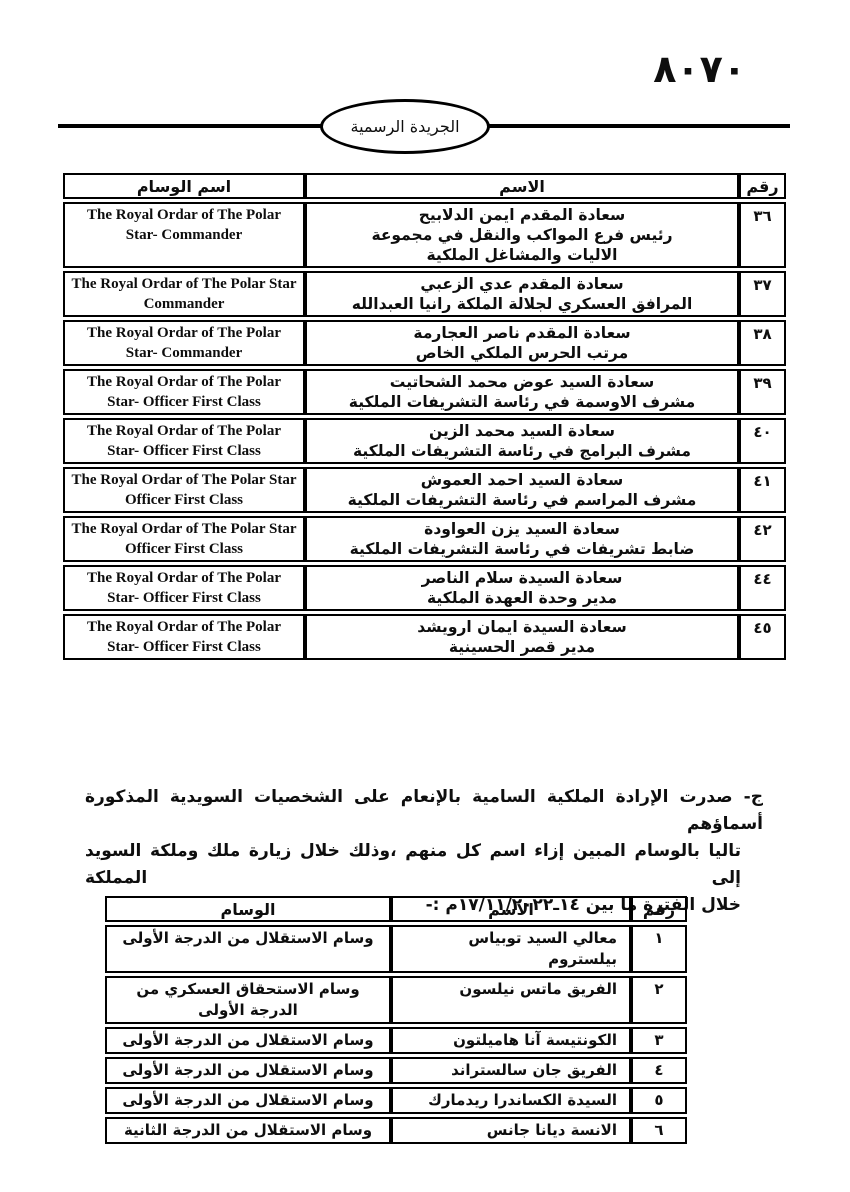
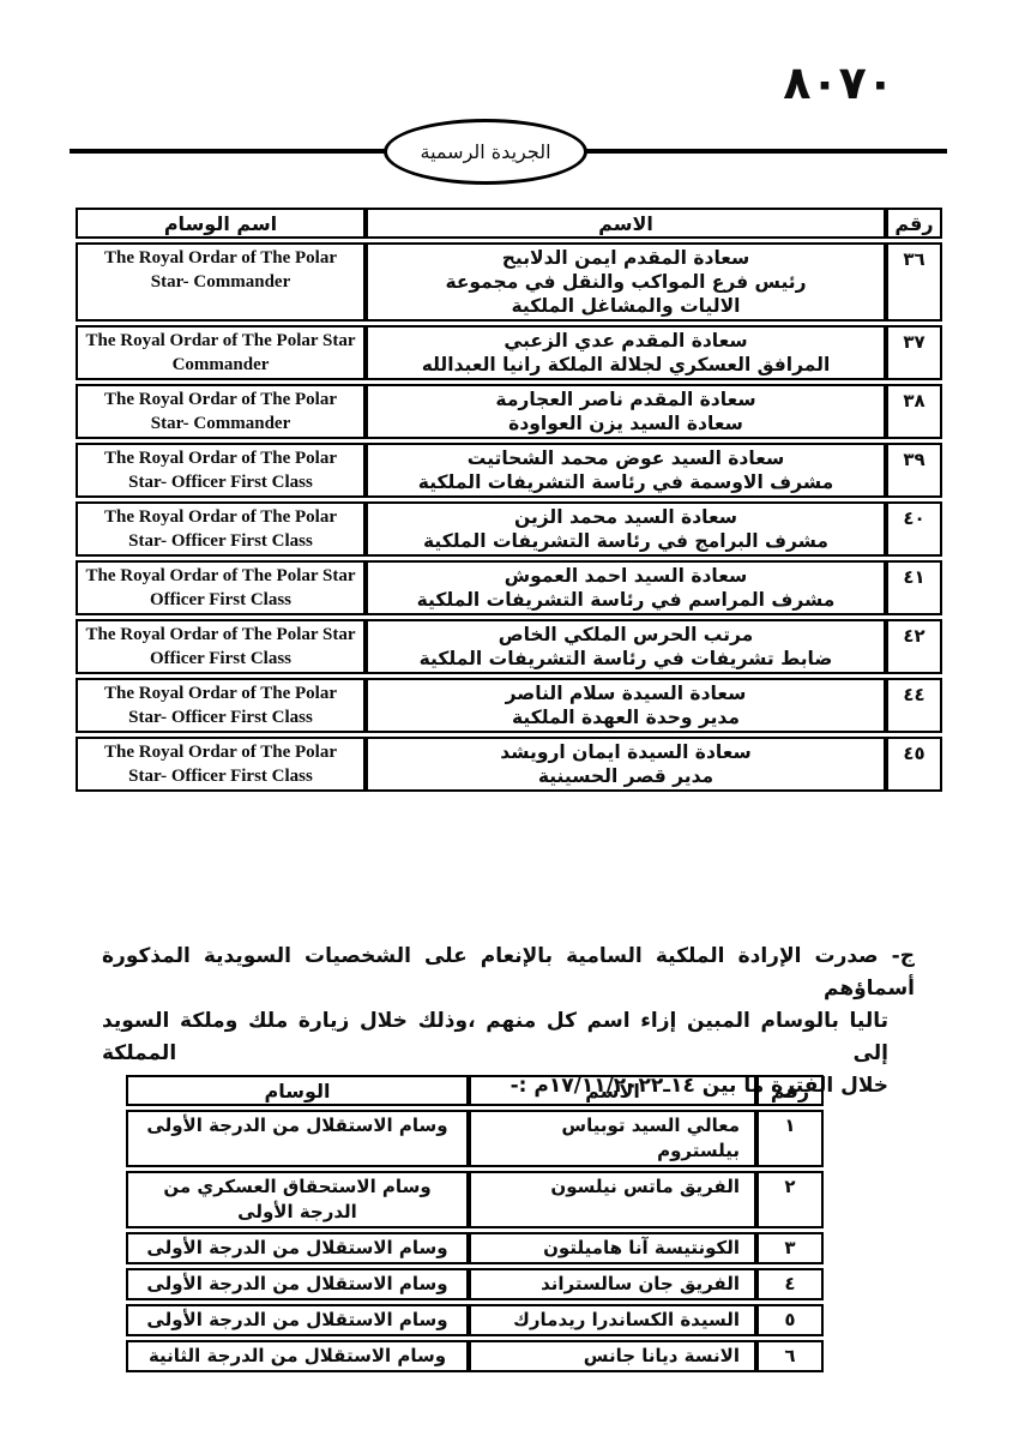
  ٨٠٧٠
  الجريدة الرسمية
  رقم	الاسم	اسم الوسام
  ٣٦	سعادة المقدم ايمن الدلابيح رئيس فرع المواكب والنقل في مجموعة الاليات والمشاغل الملكية	The Royal Ordar of The Polar Star- Commander
  ٣٧	سعادة المقدم عدي الزعبي المرافق العسكري لجلالة الملكة رانيا العبدالله	The Royal Ordar of The Polar Star Commander
- ٣٨	سعادة المقدم ناصر العجارمة مرتب الحرس الملكي الخاص	The Royal Ordar of The Polar Star- Commander
+ ٣٨	سعادة المقدم ناصر العجارمة سعادة السيد يزن العواودة	The Royal Ordar of The Polar Star- Commander
  ٣٩	سعادة السيد عوض محمد الشحاتيت مشرف الاوسمة في رئاسة التشريفات الملكية	The Royal Ordar of The Polar Star- Officer First Class
  ٤٠	سعادة السيد محمد الزين مشرف البرامج في رئاسة التشريفات الملكية	The Royal Ordar of The Polar Star- Officer First Class
  ٤١	سعادة السيد احمد العموش مشرف المراسم في رئاسة التشريفات الملكية	The Royal Ordar of The Polar Star Officer First Class
- ٤٢	سعادة السيد يزن العواودة ضابط تشريفات في رئاسة التشريفات الملكية	The Royal Ordar of The Polar Star Officer First Class
+ ٤٢	مرتب الحرس الملكي الخاص ضابط تشريفات في رئاسة التشريفات الملكية	The Royal Ordar of The Polar Star Officer First Class
  ٤٤	سعادة السيدة سلام الناصر مدير وحدة العهدة الملكية	The Royal Ordar of The Polar Star- Officer First Class
  ٤٥	سعادة السيدة ايمان ارويشد مدير قصر الحسينية	The Royal Ordar of The Polar Star- Officer First Class
  ج- صدرت الإرادة الملكية السامية بالإنعام على الشخصيات السويدية المذكورة أسماؤهم
  تاليا بالوسام المبين إزاء اسم كل منهم ،وذلك خلال زيارة ملك وملكة السويد إلى المملكة
  خلال الفترة ما بين ١٤ـ١٧/١١/٢٠٢٢م :-
  رقم	الاسم	الوسام
  ١	معالي السيد توبياس بيلستروم	وسام الاستقلال من الدرجة الأولى
  ٢	الفريق ماتس نيلسون	وسام الاستحقاق العسكري من الدرجة الأولى
  ٣	الكونتيسة آنا هاميلتون	وسام الاستقلال من الدرجة الأولى
  ٤	الفريق جان سالستراند	وسام الاستقلال من الدرجة الأولى
  ٥	السيدة الكساندرا ريدمارك	وسام الاستقلال من الدرجة الأولى
  ٦	الانسة ديانا جانس	وسام الاستقلال من الدرجة الثانية
